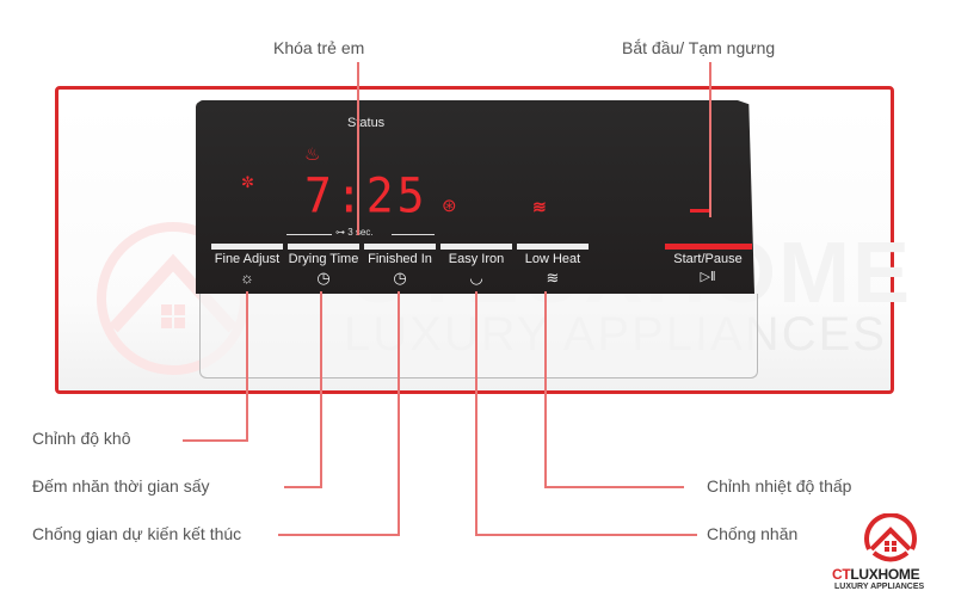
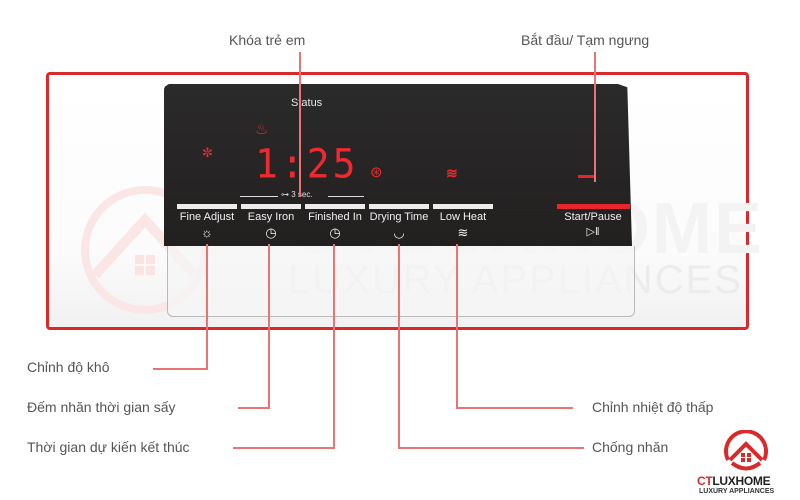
  Khóa trẻ em
  Bắt đầu/ Tạm ngưng
  LUXURY APPLIANCES
  Satus
  ♨
  ✼
- 7:25
+ 1:25
  ⊛
  ≋
  ⊶ 3ec.
  Fine Adjust
- Drying Time
+ Easy Iron
  Finished In
- Easy Iron
+ Drying Time
  Low Heat
  ☼
  ◷
  ◷
  ◡
  ≋
  Start/Pause
  ▷‖
  Chỉnh độ khô
  Đếm nhăn thời gian sấy
- Chống gian dự kiến kết thúc
+ Thời gian dự kiến kết thúc
  Chỉnh nhiệt độ thấp
  Chống nhăn
  CTLUXHOME
